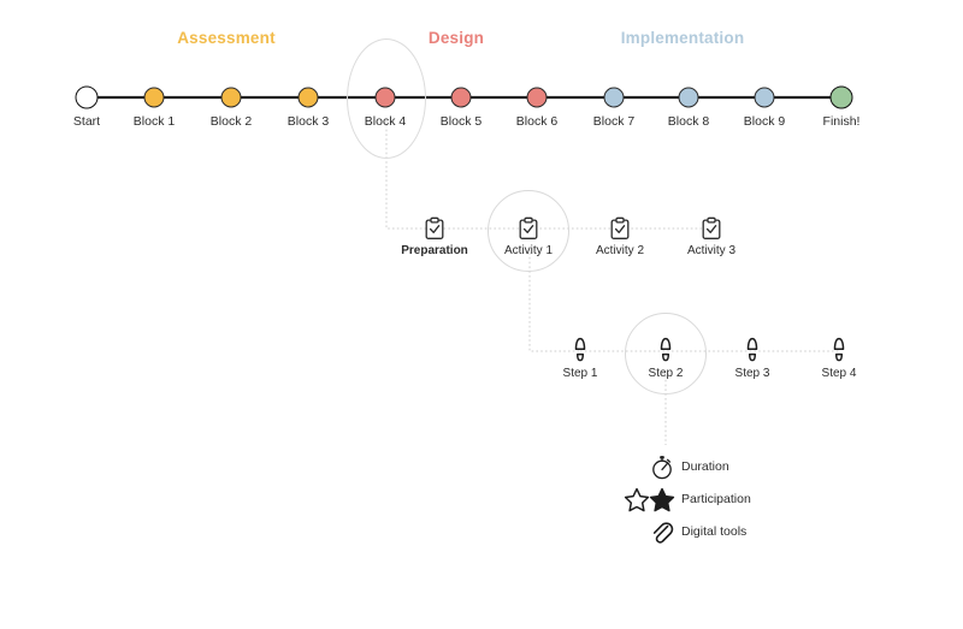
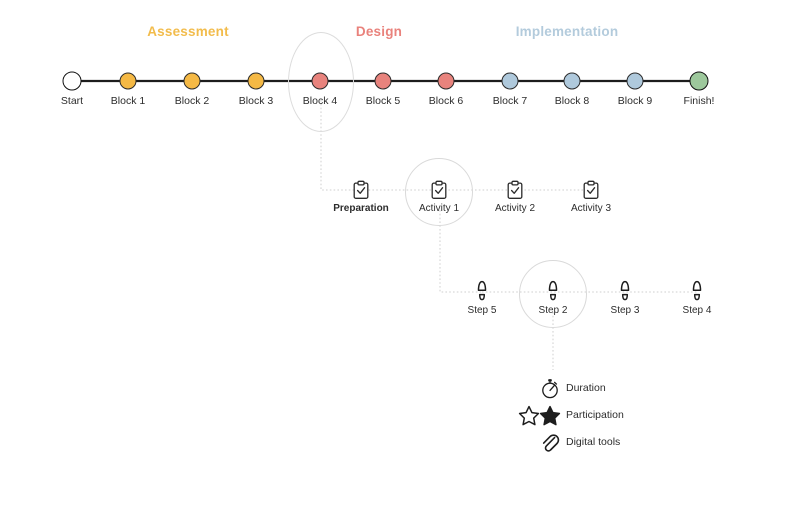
  Assessment
  Design
  Implementation
  Start
  Block 1
  Block 2
  Block 3
  Block 4
  Block 5
  Block 6
  Block 7
  Block 8
  Block 9
  Finish!
  Preparation
  Activity 1
  Activity 2
  Activity 3
- Step 1
+ Step 5
  Step 2
  Step 3
  Step 4
  Duration
  Participation
  Digital tools
